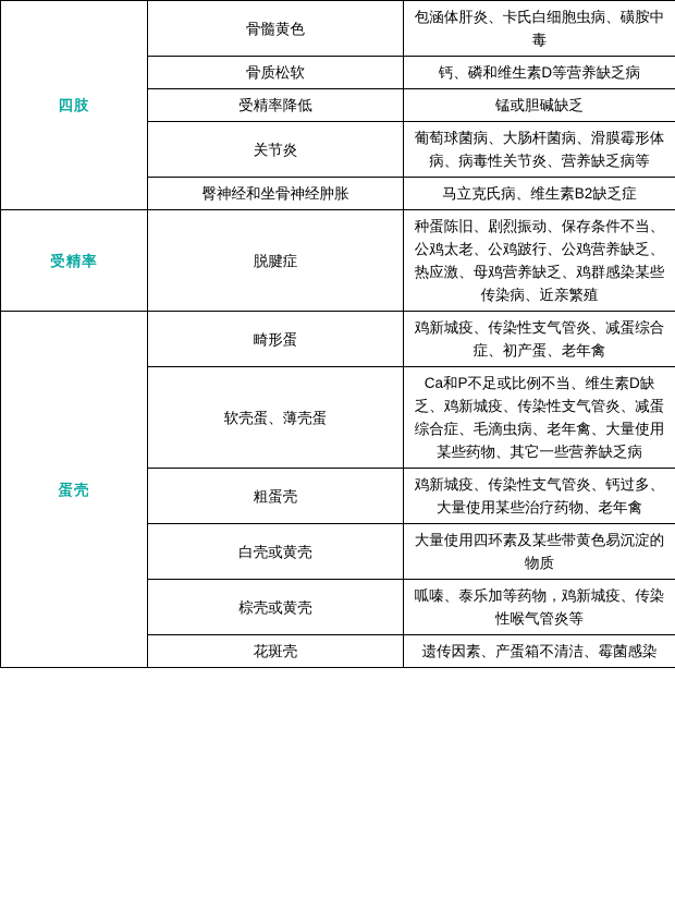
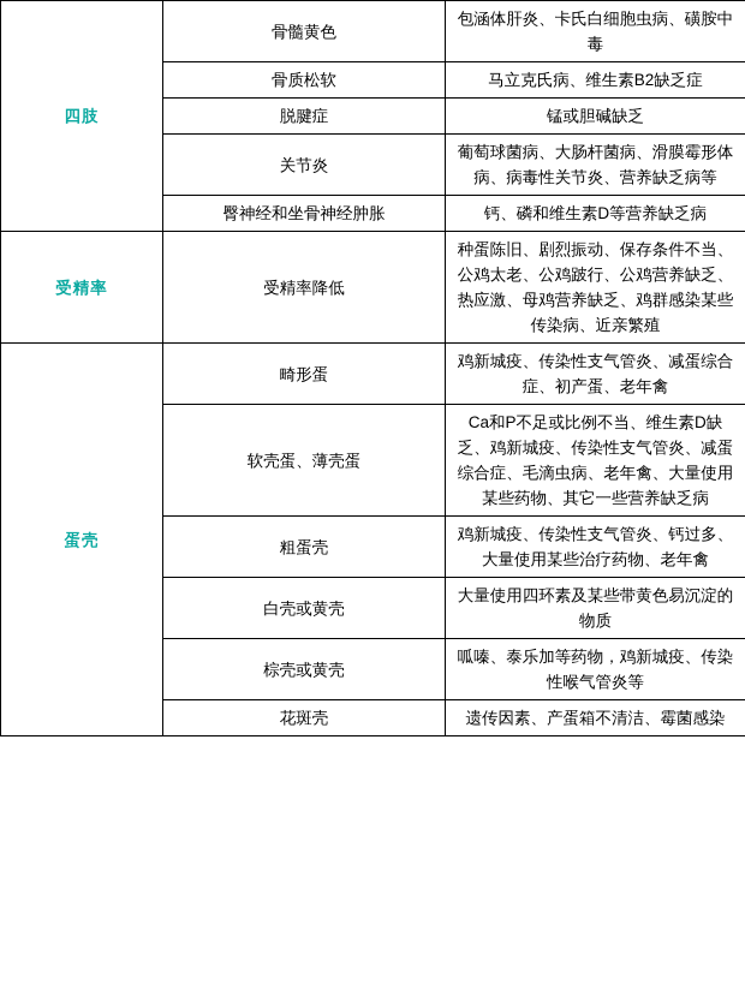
  四肢	骨髓黄色	包涵体肝炎、卡氏白细胞虫病、磺胺中毒
- 骨质松软	钙、磷和维生素D等营养缺乏病
+ 骨质松软	马立克氏病、维生素B2缺乏症
- 受精率降低	锰或胆碱缺乏
+ 脱腱症	锰或胆碱缺乏
  关节炎	葡萄球菌病、大肠杆菌病、滑膜霉形体病、病毒性关节炎、营养缺乏病等
- 臀神经和坐骨神经肿胀	马立克氏病、维生素B2缺乏症
+ 臀神经和坐骨神经肿胀	钙、磷和维生素D等营养缺乏病
- 受精率	脱腱症	种蛋陈旧、剧烈振动、保存条件不当、公鸡太老、公鸡跛行、公鸡营养缺乏、热应激、母鸡营养缺乏、鸡群感染某些传染病、近亲繁殖
+ 受精率	受精率降低	种蛋陈旧、剧烈振动、保存条件不当、公鸡太老、公鸡跛行、公鸡营养缺乏、热应激、母鸡营养缺乏、鸡群感染某些传染病、近亲繁殖
  蛋壳	畸形蛋	鸡新城疫、传染性支气管炎、减蛋综合症、初产蛋、老年禽
  软壳蛋、薄壳蛋	Ca和P不足或比例不当、维生素D缺乏、鸡新城疫、传染性支气管炎、减蛋综合症、毛滴虫病、老年禽、大量使用某些药物、其它一些营养缺乏病
  粗蛋壳	鸡新城疫、传染性支气管炎、钙过多、大量使用某些治疗药物、老年禽
  白壳或黄壳	大量使用四环素及某些带黄色易沉淀的物质
  棕壳或黄壳	呱嗪、泰乐加等药物，鸡新城疫、传染性喉气管炎等
  花斑壳	遗传因素、产蛋箱不清洁、霉菌感染
